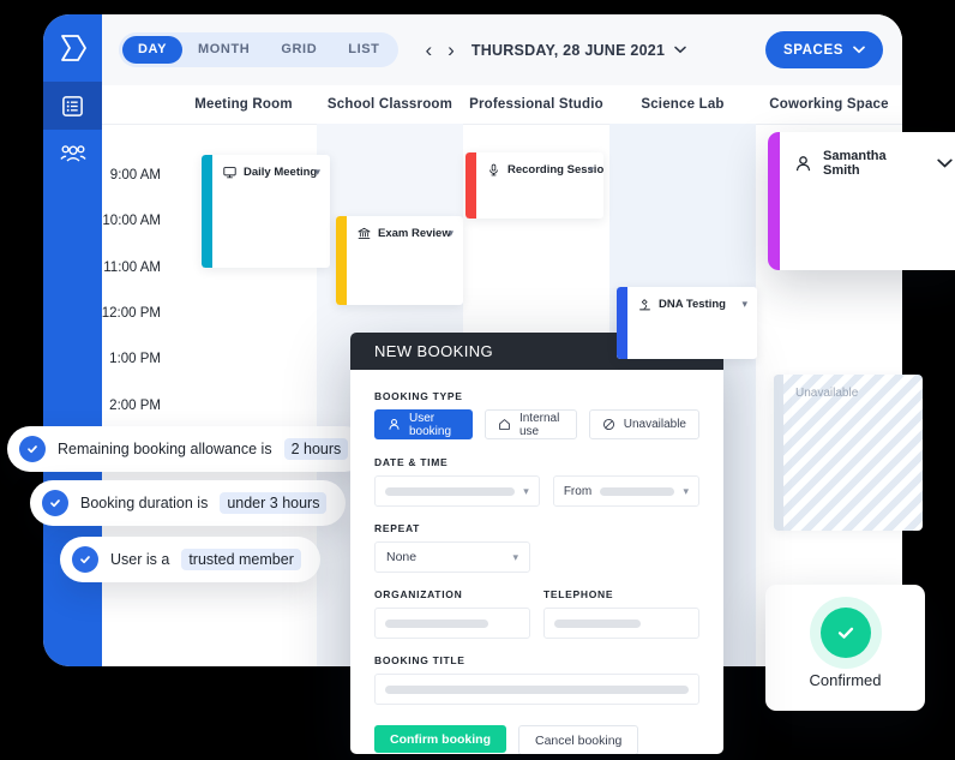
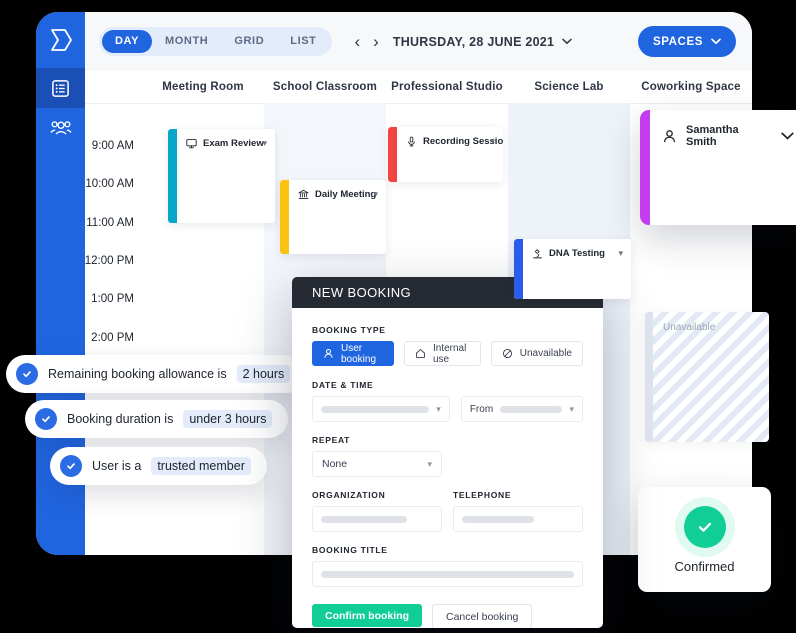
  DAY
  MONTH
  GRID
  LIST
  ‹
  ›
  THURSDAY, 28 JUNE 2021
  SPACES
  Meeting Room
  School Classroom
  Professional Studio
  Science Lab
  Coworking Space
  9:00 AM
  10:00 AM
  11:00 AM
  12:00 PM
  1:00 PM
  2:00 PM
- Daily Meeting
+ Exam Review
  ▾
- Exam Review
+ Daily Meeting
  ▾
  Recording Sessio
  ▾
  DNA Testing
  ▾
  Unavailable
  Samantha Smith
  Confirmed
  Remaining booking allowance is
  2 hours
  Booking duration is
  under 3 hours
  User is a
  trusted member
  NEW BOOKING
  BOOKING TYPE
  User booking
  Internal use
  Unavailable
  DATE & TIME
  ▾
  From
  ▾
  REPEAT
  None
  ▾
  ORGANIZATION
  TELEPHONE
  BOOKING TITLE
  Confirm booking
  Cancel booking
